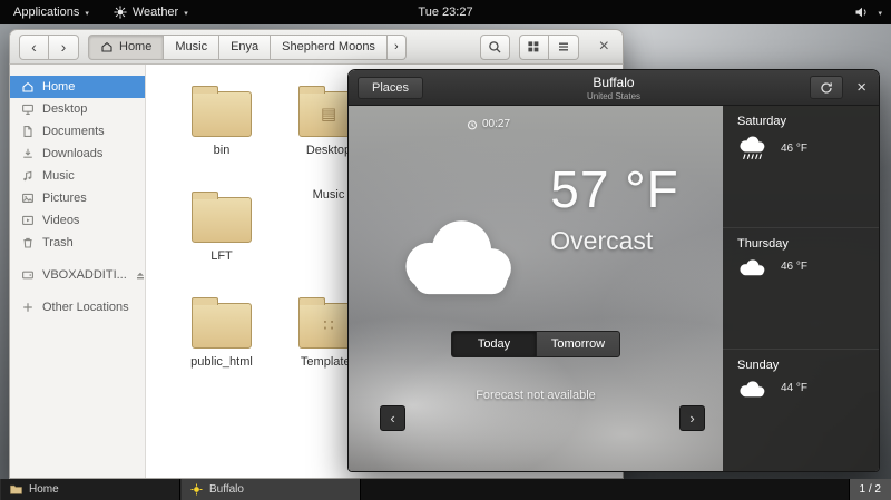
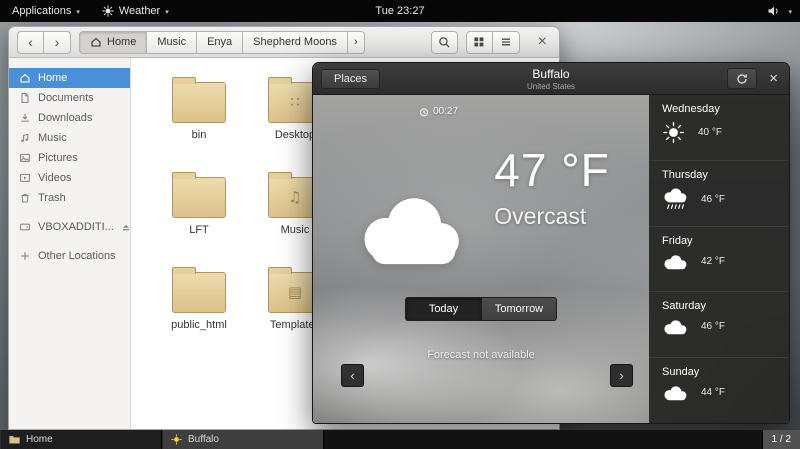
  Applications
  Weather
  Tue 23:27
  ‹
  ›
  Home
  Music
  Enya
  Shepherd Moons
  ›
  ×
  Home
- Desktop
  Documents
  Downloads
  Music
  Pictures
  Videos
  Trash
  VBOXADDITI...
  Other Locations
  bin
- ▤
+ ∷
  Deskto
  LFT
+ ♫
  Music
  public_html
- ∷
+ ▤
  Template
  Places
  Buffalo
  United States
  ×
  00:27
- 57 °F
+ 47 °F
  Overcast
  Today
  Tomorrow
  Forecast not available
  ‹
  ›
+ Wednesday
+ 40 °F
- Saturday
+ Thursday
  46 °F
+ Friday
+ 42 °F
- Thursday
+ Saturday
  46 °F
  Sunday
  44 °F
  Home
  Buffalo
  1 / 2
